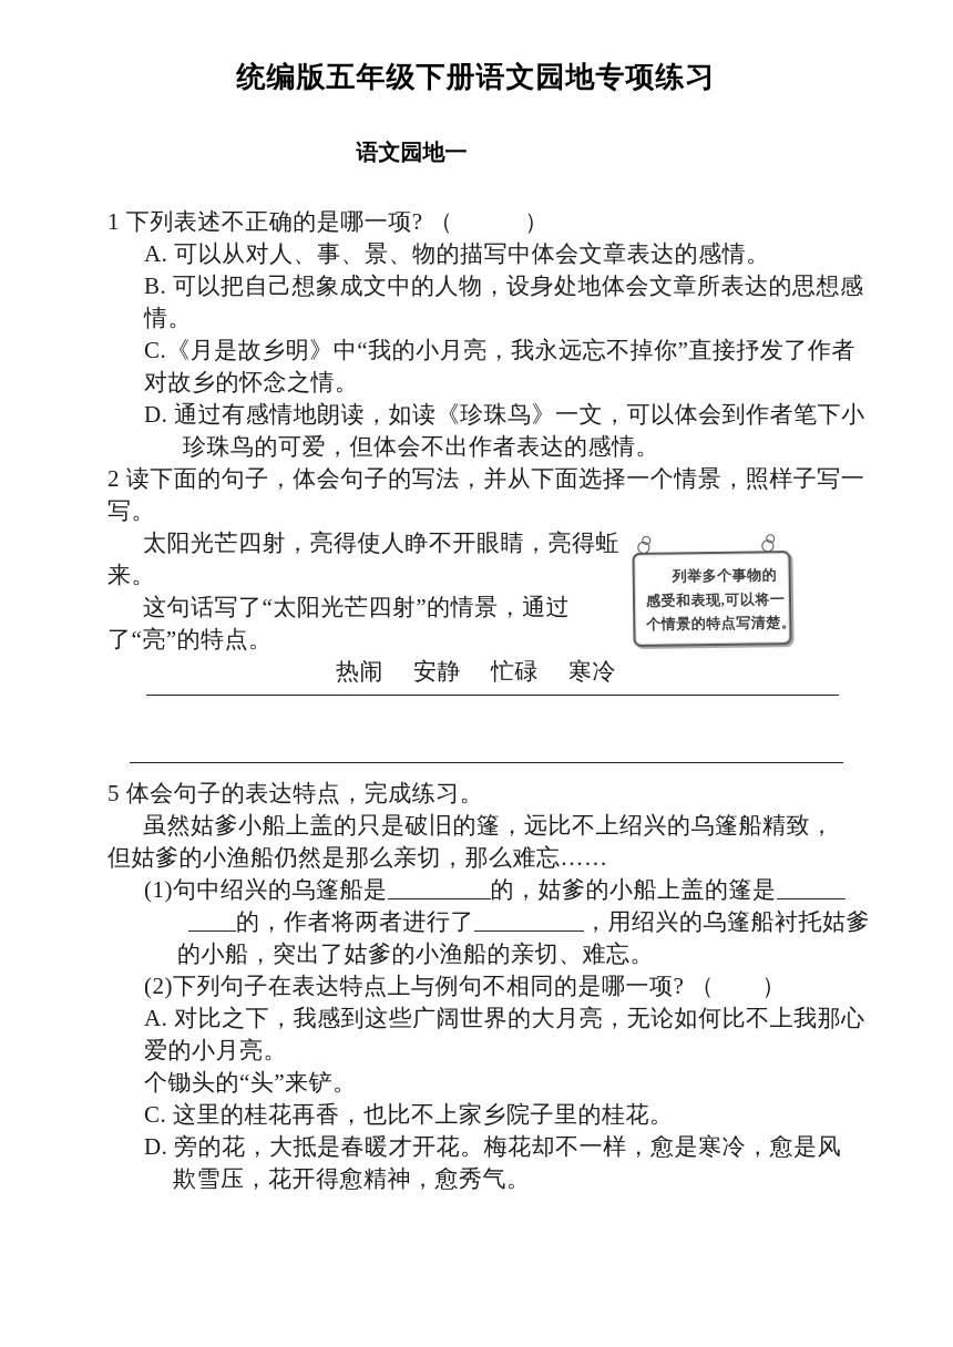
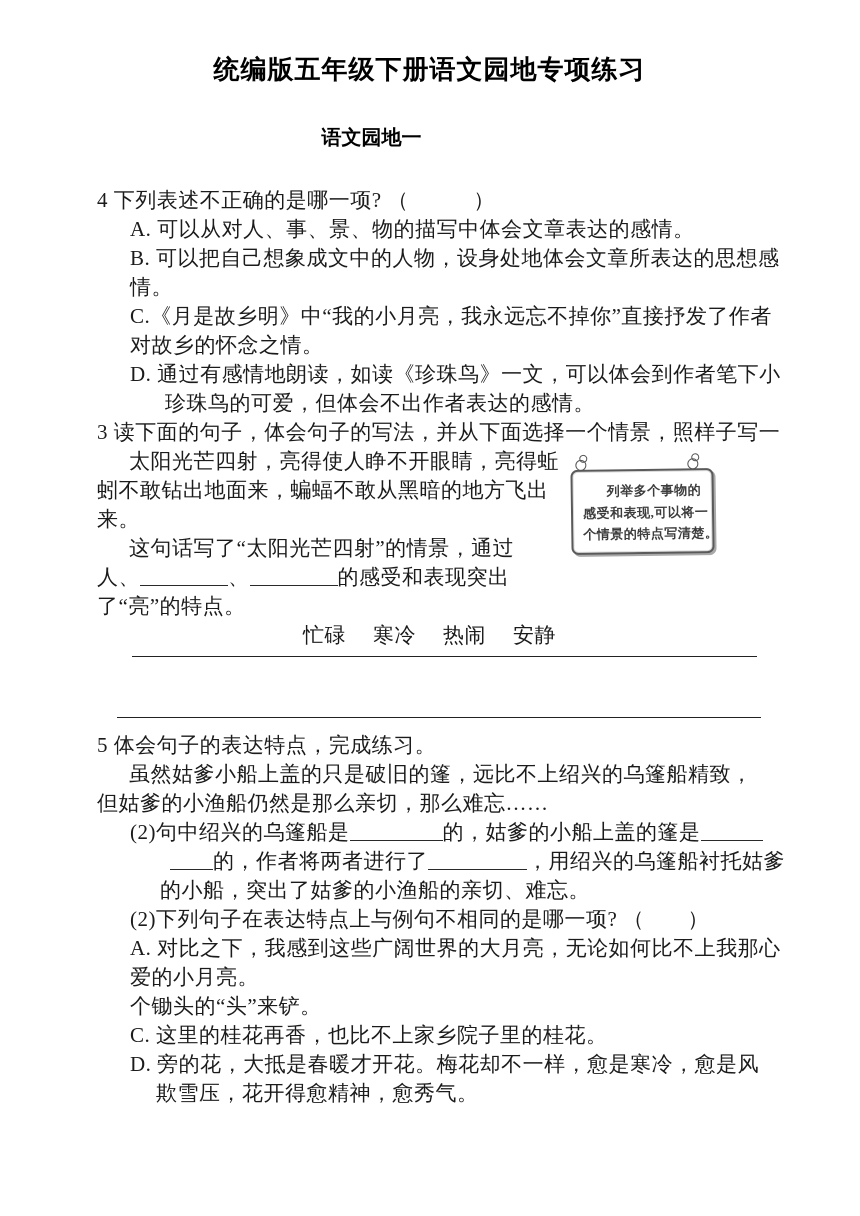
  统编版五年级下册语文园地专项练习
  语文园地一
- 1 下列表述不正确的是哪一项? （ ）
+ 4 下列表述不正确的是哪一项? （ ）
  A. 可以从对人、事、景、物的描写中体会文章表达的感情。
  B. 可以把自己想象成文中的人物，设身处地体会文章所表达的思想感
  情。
  C.《月是故乡明》中“我的小月亮，我永远忘不掉你”直接抒发了作者
  对故乡的怀念之情。
  D. 通过有感情地朗读，如读《珍珠鸟》一文，可以体会到作者笔下小
  珍珠鸟的可爱，但体会不出作者表达的感情。
- 2 读下面的句子，体会句子的写法，并从下面选择一个情景，照样子写一
+ 3 读下面的句子，体会句子的写法，并从下面选择一个情景，照样子写一
- 写。
  太阳光芒四射，亮得使人睁不开眼睛，亮得蚯
+ 蚓不敢钻出地面来，蝙蝠不敢从黑暗的地方飞出
  来。
  这句话写了“太阳光芒四射”的情景，通过
+ 人、 、 的感受和表现突出
  了“亮”的特点。
  列举多个事物的
  感受和表现,可以将一
  个情景的特点写清楚。
- 热闹
+ 忙碌
- 安静
+ 寒冷
- 忙碌
+ 热闹
- 寒冷
+ 安静
  5 体会句子的表达特点，完成练习。
  虽然姑爹小船上盖的只是破旧的篷，远比不上绍兴的乌篷船精致，
  但姑爹的小渔船仍然是那么亲切，那么难忘……
- (1)句中绍兴的乌篷船是 的，姑爹的小船上盖的篷是
+ (2)句中绍兴的乌篷船是 的，姑爹的小船上盖的篷是
  的，作者将两者进行了 ，用绍兴的乌篷船衬托姑爹
  的小船，突出了姑爹的小渔船的亲切、难忘。
  (2)下列句子在表达特点上与例句不相同的是哪一项? （ ）
  A. 对比之下，我感到这些广阔世界的大月亮，无论如何比不上我那心
  爱的小月亮。
  个锄头的“头”来铲。
  C. 这里的桂花再香，也比不上家乡院子里的桂花。
  D. 旁的花，大抵是春暖才开花。梅花却不一样，愈是寒冷，愈是风
  欺雪压，花开得愈精神，愈秀气。
